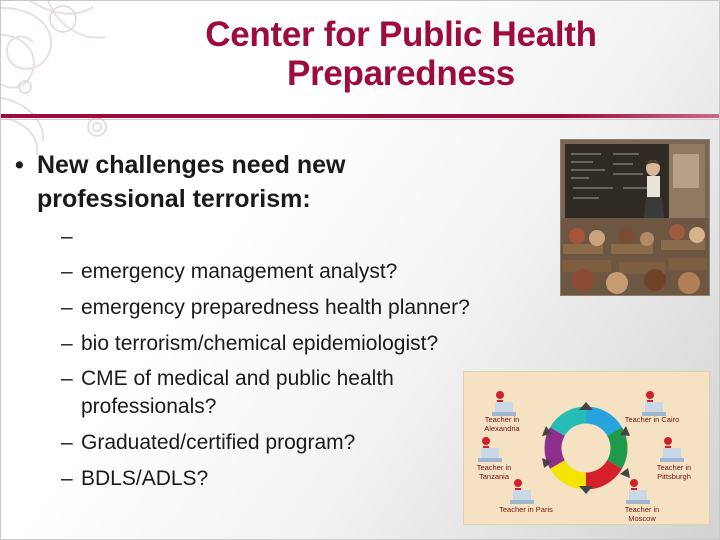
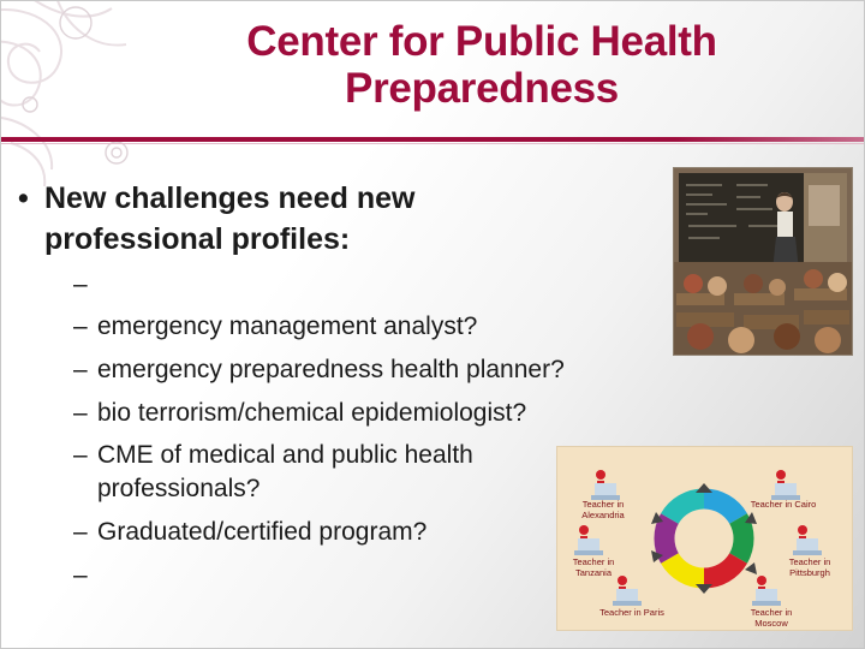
  Center for Public Health Preparedness
  •
- New challenges need new professional terrorism:
+ New challenges need new professional profiles:
  –
  –
  emergency management analyst?
  –
  emergency preparedness health planner?
  –
  bio terrorism/chemical epidemiologist?
  –
  CME of medical and public health professionals?
  –
  Graduated/certified program?
  –
- BDLS/ADLS?
  Teacher in Alexandria
  Teacher in Cairo
  Teacher in Tanzania
  Teacher in Pittsburgh
  Teacher in Paris
  Teacher in Moscow
